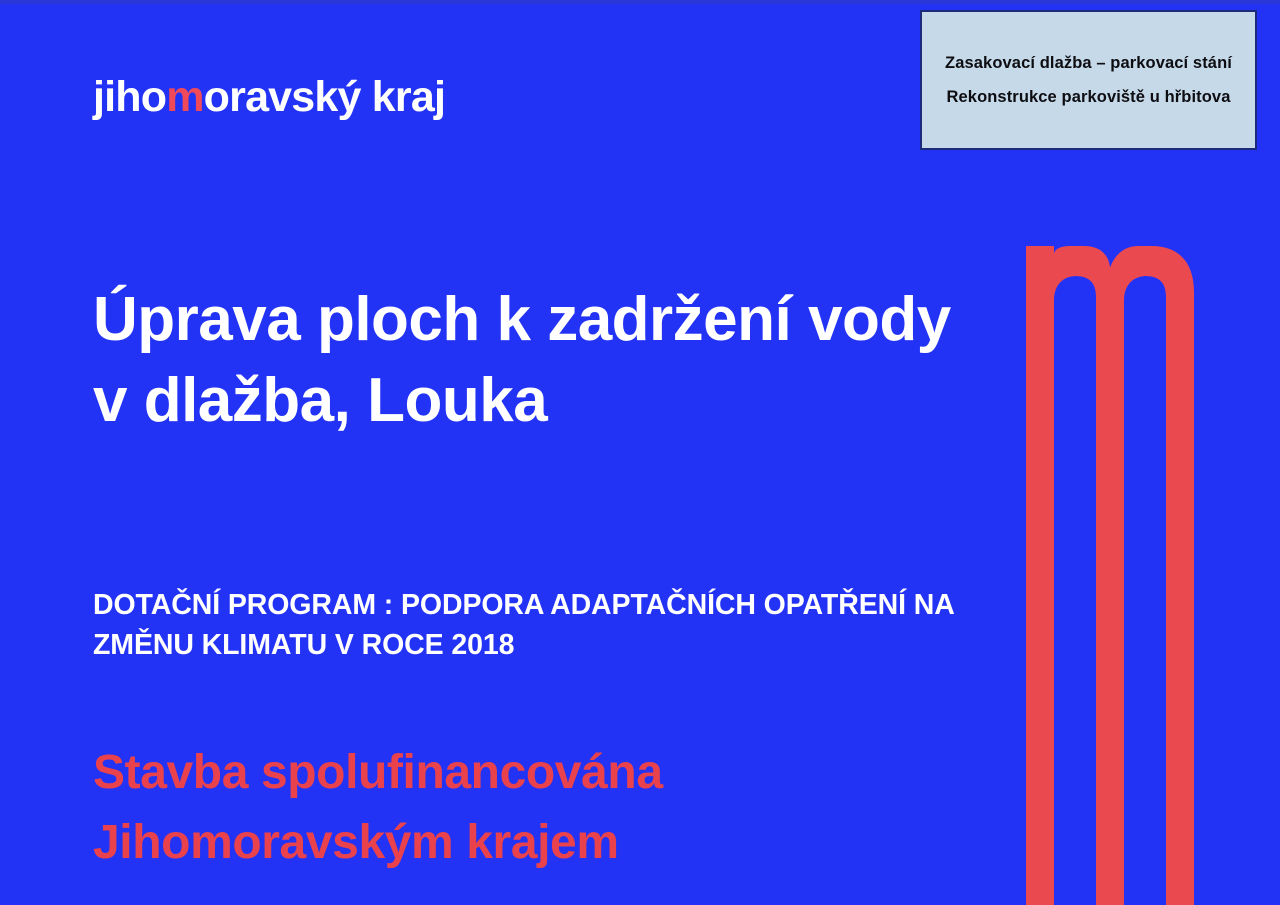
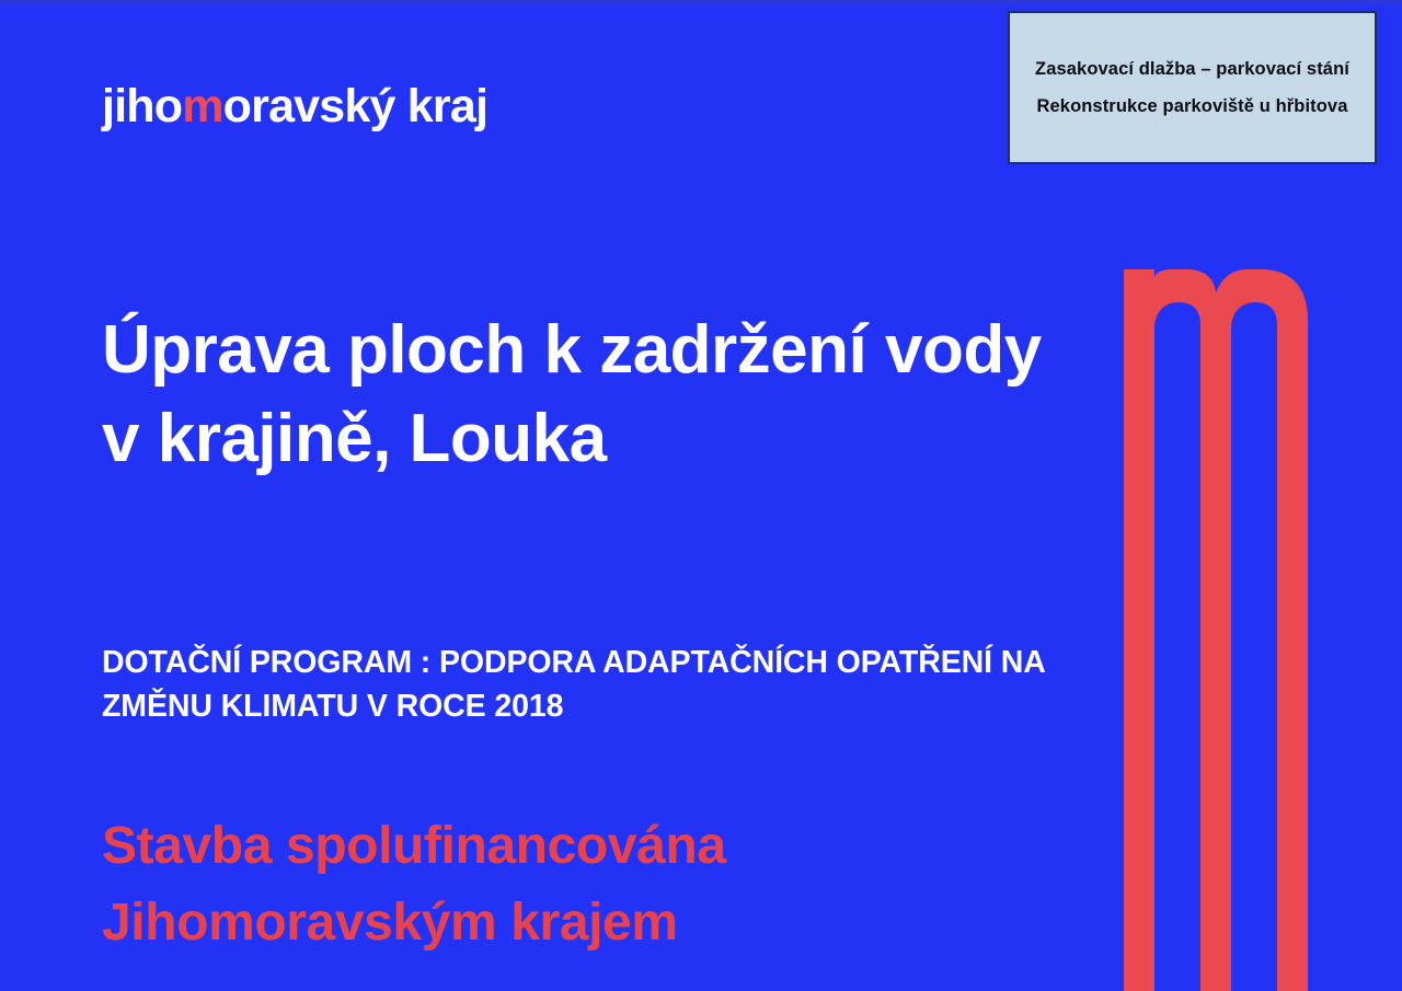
  jihomoravský kraj
  Zasakovací dlažba – parkovací stání
  Rekonstrukce parkoviště u hřbitova
- Úprava ploch k zadržení vody v dlažba, Louka
+ Úprava ploch k zadržení vody v krajině, Louka
  DOTAČNÍ PROGRAM : PODPORA ADAPTAČNÍCH OPATŘENÍ NA ZMĚNU KLIMATU V ROCE 2018
  Stavba spolufinancována Jihomoravským krajem
